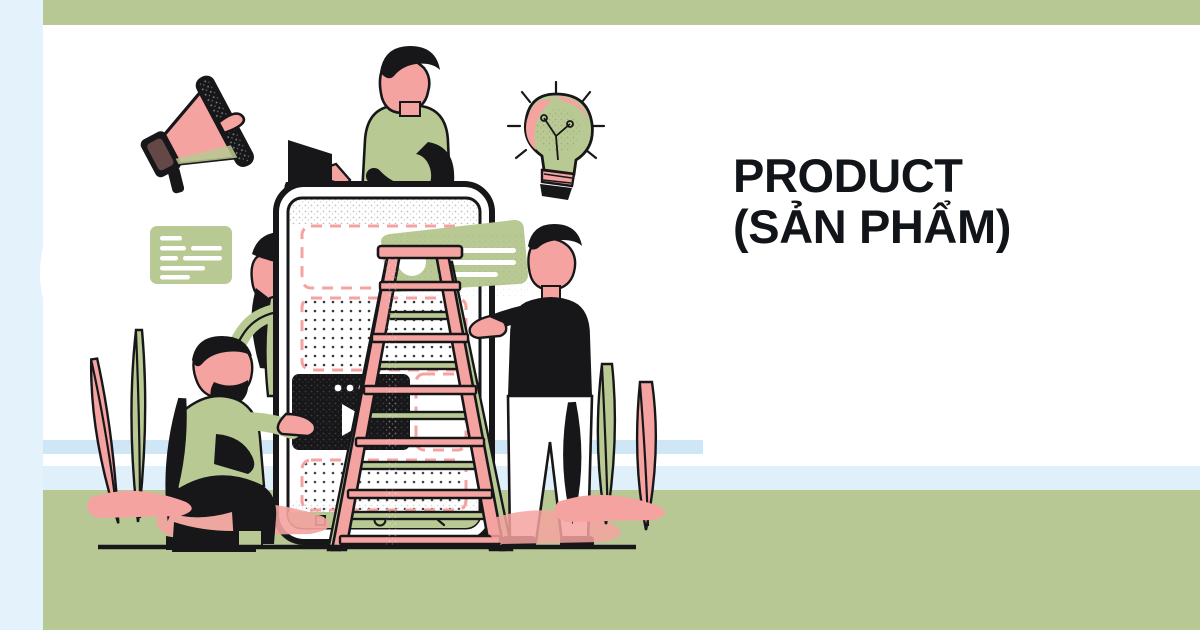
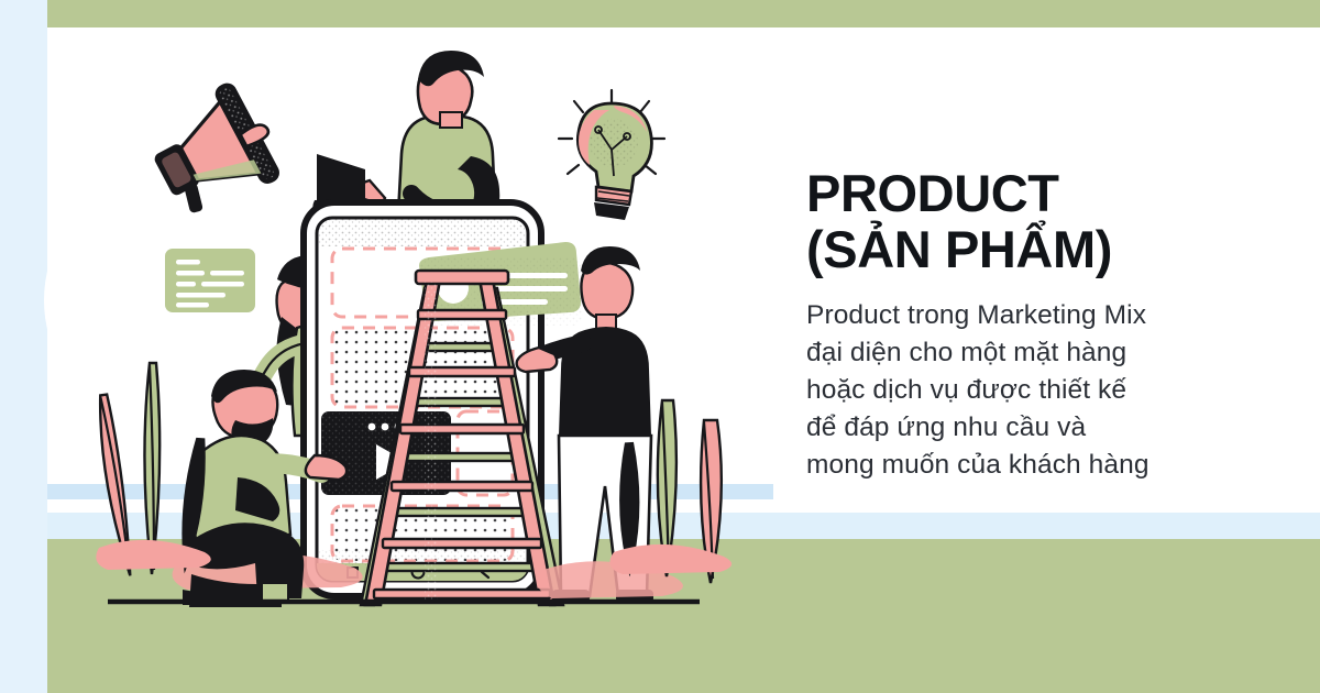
  PRODUCT
  (SẢN PHẨM)
+ Product trong Marketing Mix
+ đại diện cho một mặt hàng
+ hoặc dịch vụ được thiết kế
+ để đáp ứng nhu cầu và
+ mong muốn của khách hàng
